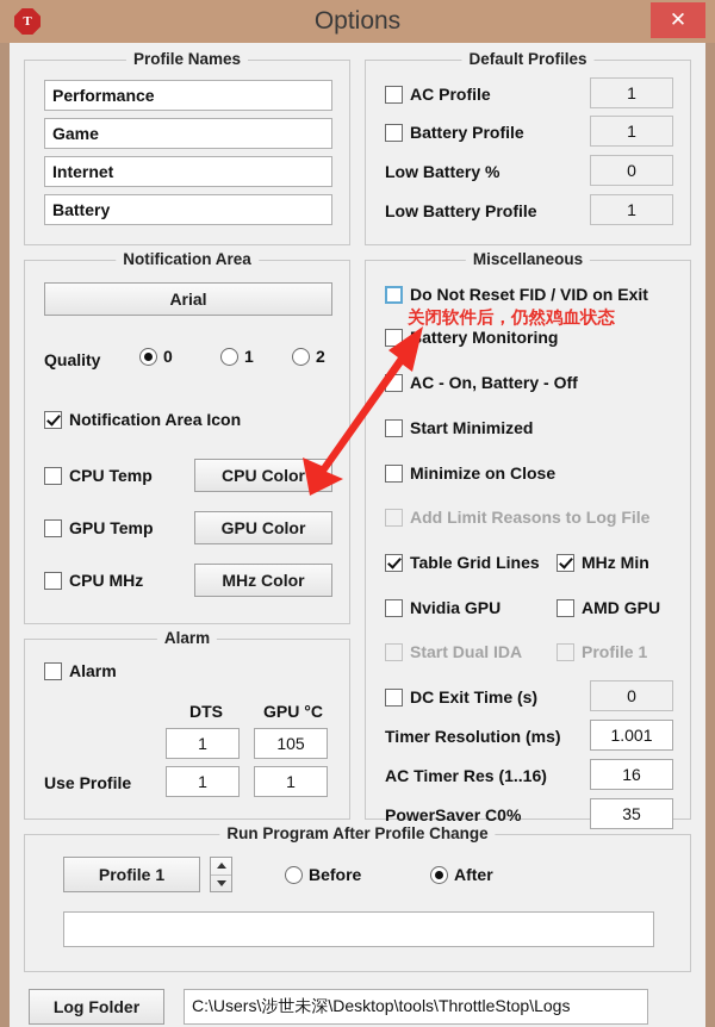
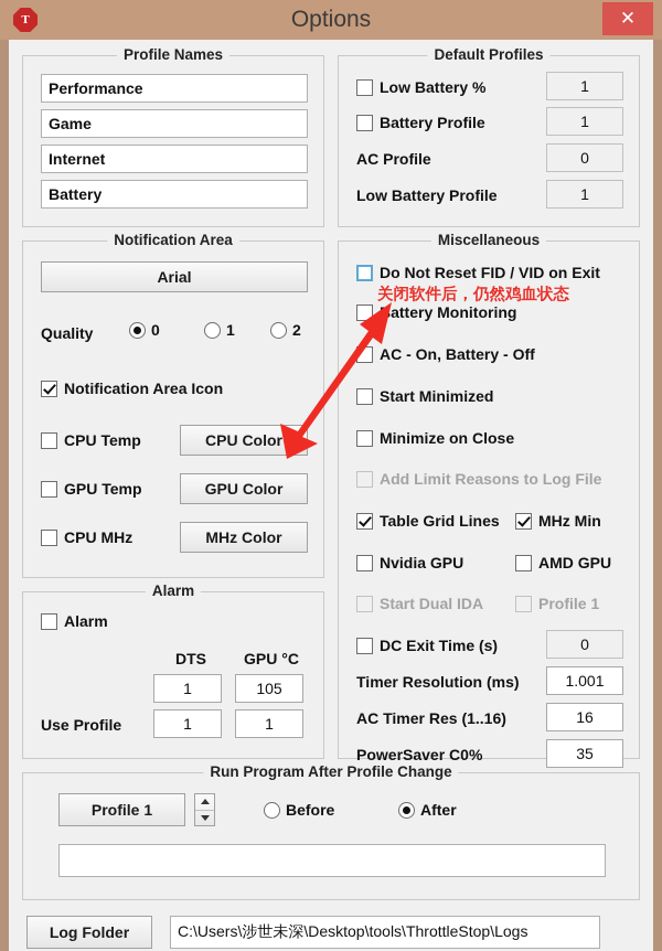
  T
  Options
  ✕
  Profile Names
  Performance
  Game
  Internet
  Battery
  Default Profiles
- AC Profile
+ Low Battery %
  1
  Battery Profile
  1
- Low Battery %
+ AC Profile
  0
  Low Battery Profile
  1
  Notification Area
  Arial
  Quality
  0
  1
  2
  Notification Area Icon
  CPU Temp
  CPU Color
  GPU Temp
  GPU Color
  CPU MHz
  MHz Color
  Alarm
  Alarm
  DTS
  GPU °C
  1
  105
  Use Profile
  1
  1
  Miscellaneous
  Do Not Reset FID / VID on Exit
  attery Monitoring
  AC - On, Battery - Off
  Start Minimized
  Minimize on Close
  Add Limit Reasons to Log File
  Table Grid Lines
  MHz Min
  Nvidia GPU
  AMD GPU
  Start Dual IDA
  Profile 1
  DC Exit Time (s)
  0
  Timer Resolution (ms)
  1.001
  AC Timer Res (1..16)
  16
  PowerSaver C0%
  35
  Run Program After Profile Change
  Profile 1
  Before
  After
  Log Folder
  C:\Users\涉世未深\Desktop\tools\ThrottleStop\Logs
  关闭软件后，仍然鸡血状态
